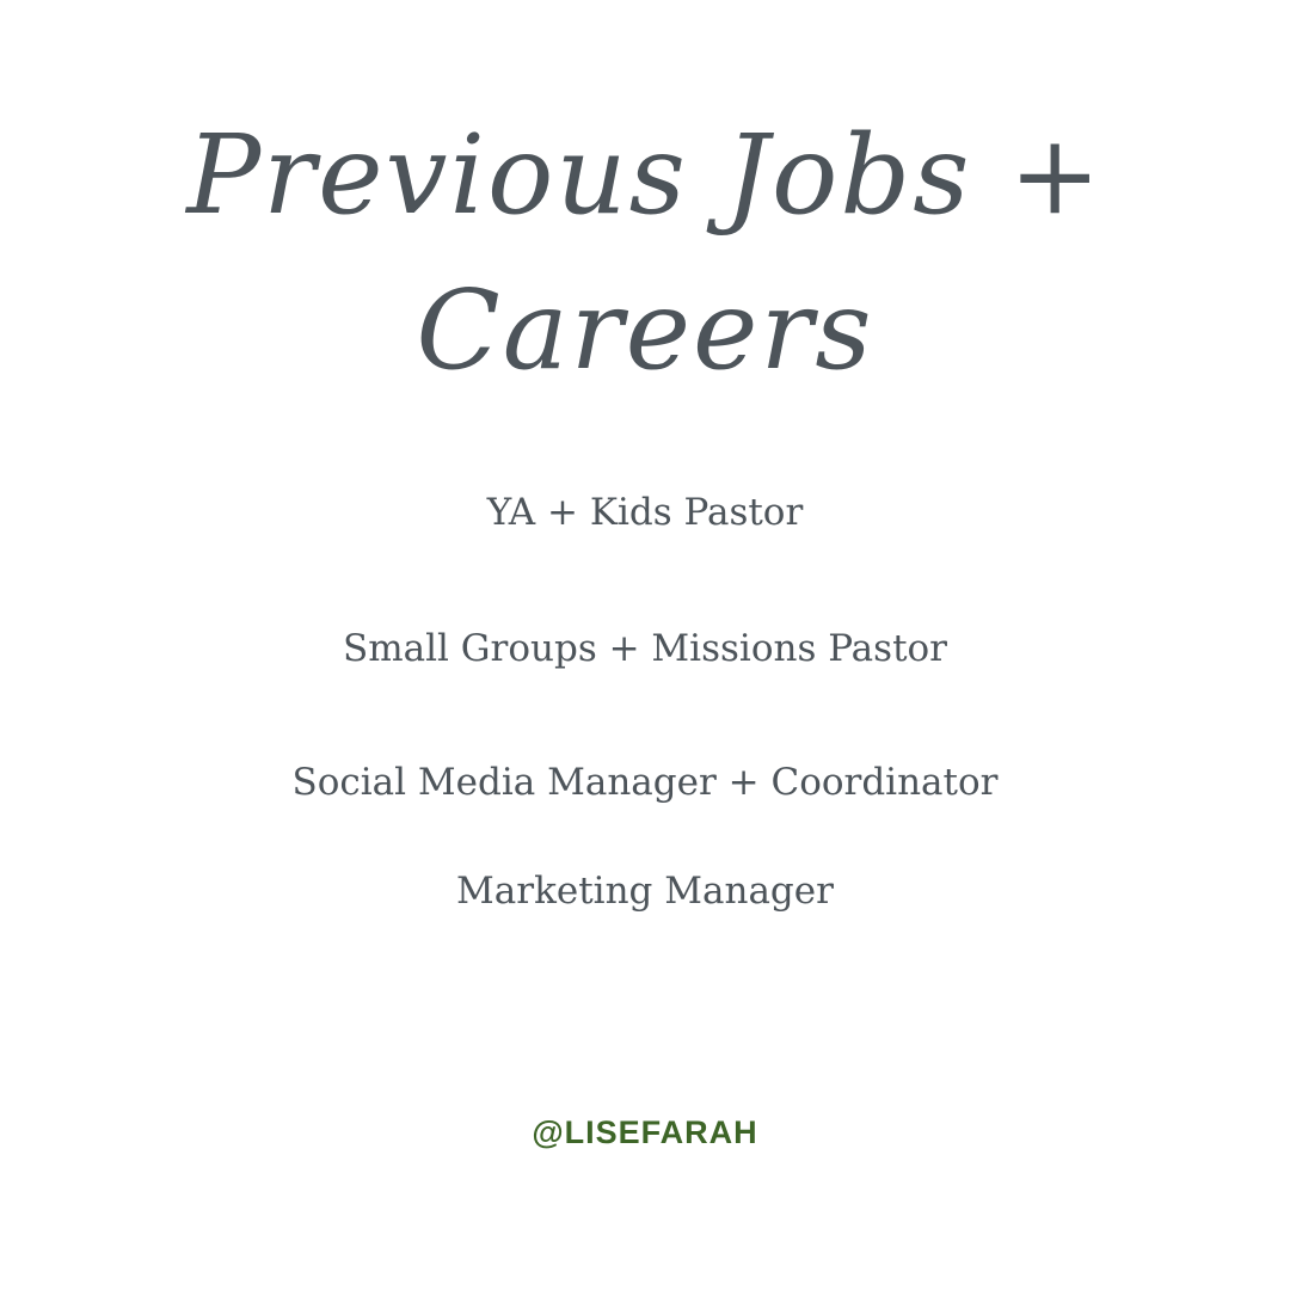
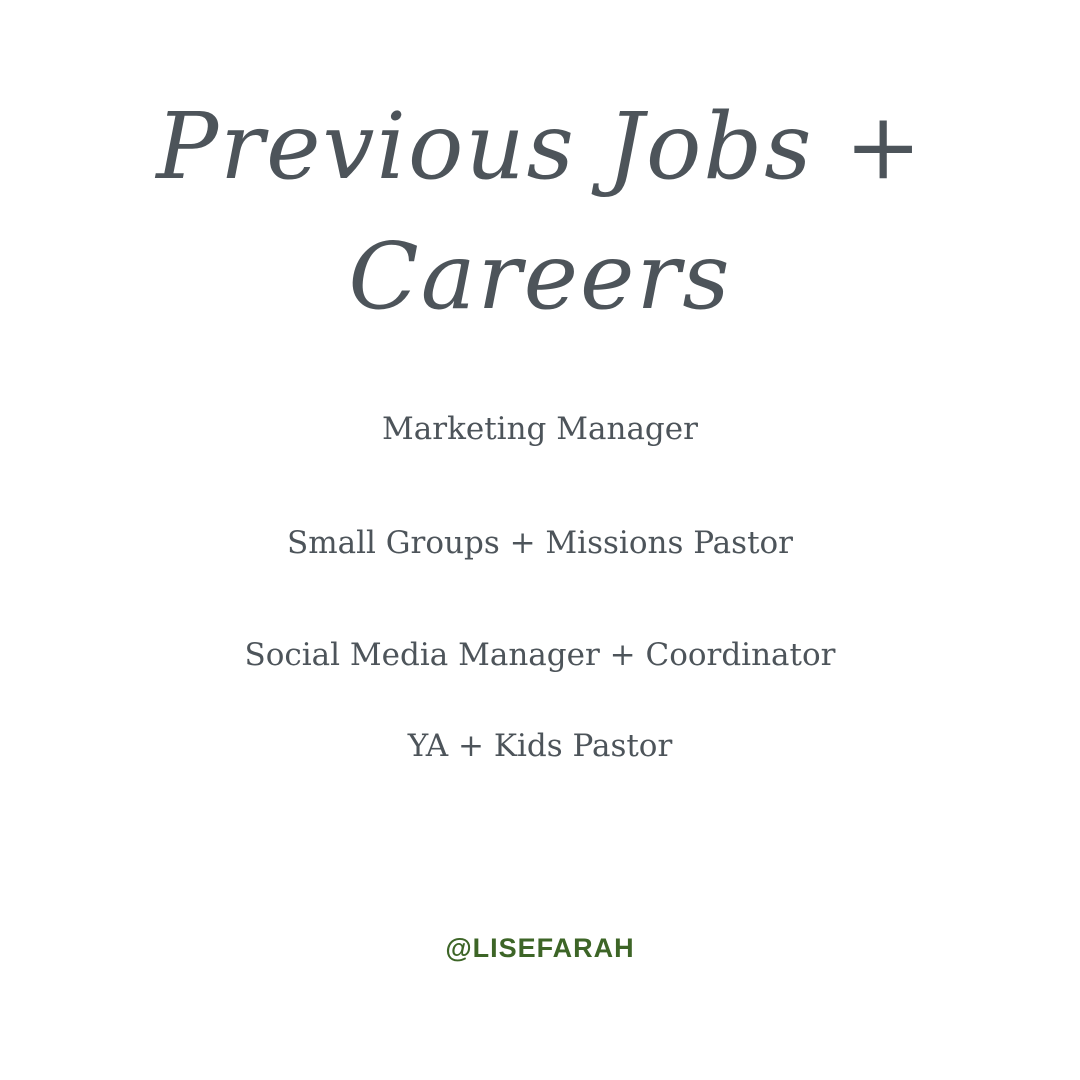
  Previous Jobs +
  Careers
- YA + Kids Pastor
+ Marketing Manager
  Small Groups + Missions Pastor
  Social Media Manager + Coordinator
- Marketing Manager
+ YA + Kids Pastor
  @LISEFARAH
